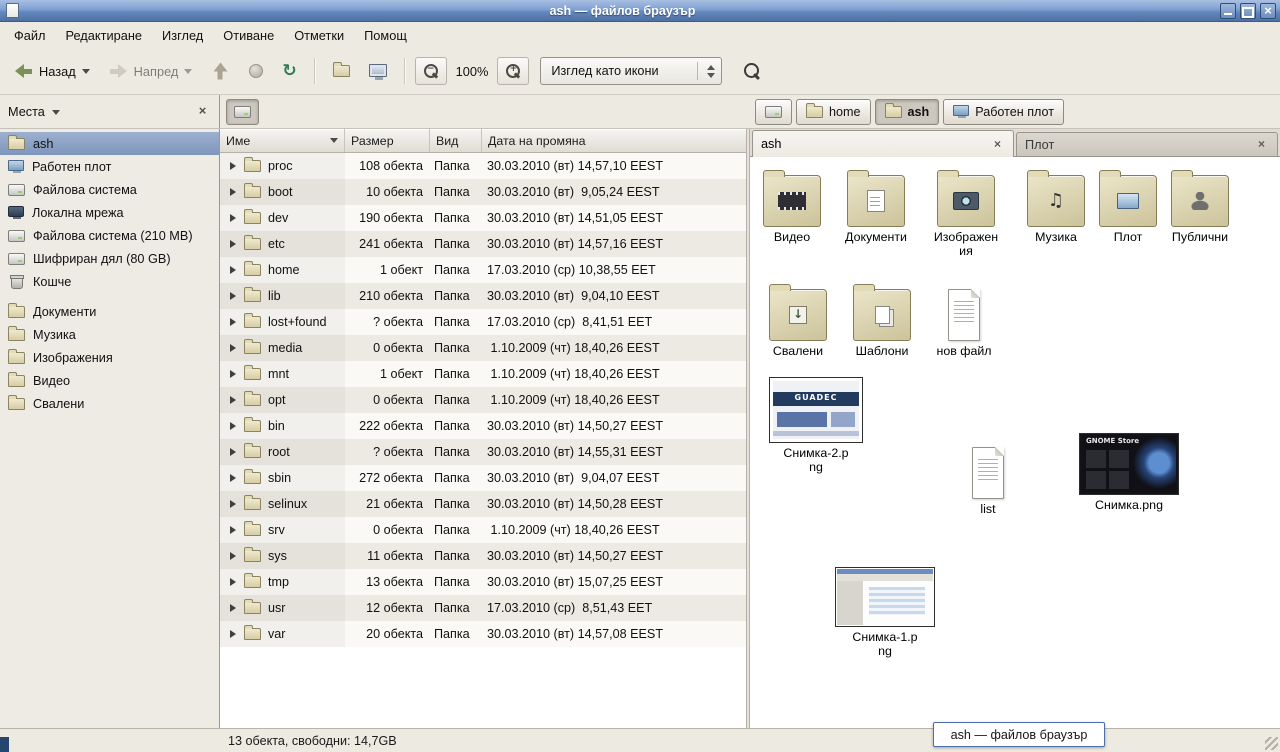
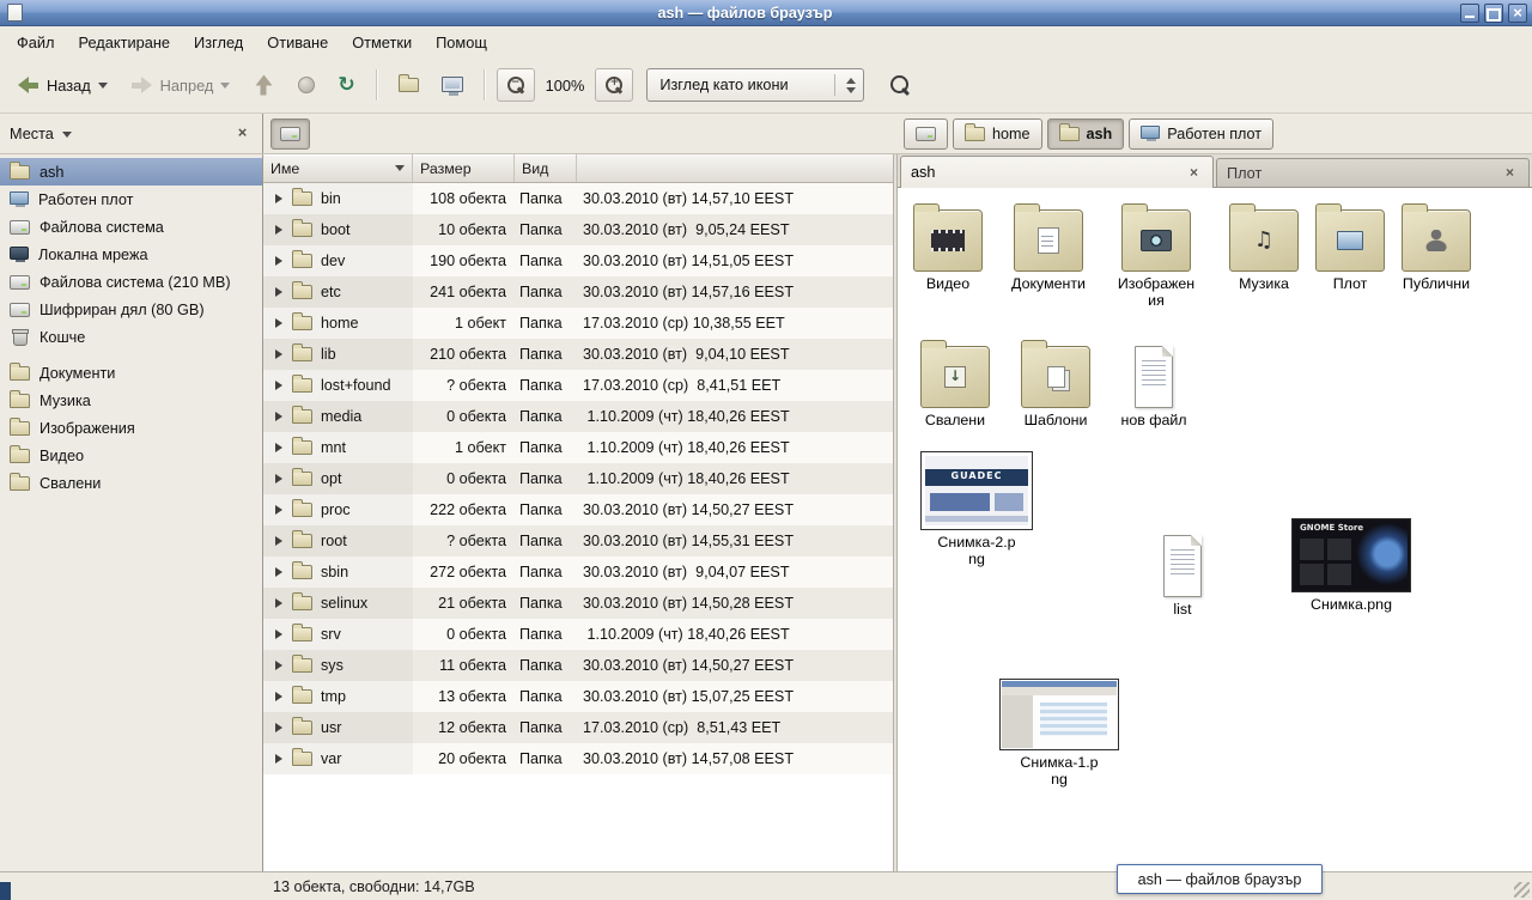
  ash — файлов браузър
  Файл
  Редактиране
  Изглед
  Отиване
  Отметки
  Помощ
  Назад
  Напред
  100%
  Изглед като икони
  Места
  home
  ash
  Работен плот
  ash
  Работен плот
  Файлова система
  Локална мрежа
  Файлова система (210 MB)
  Шифриран дял (80 GB)
  Кошче
  Документи
  Музика
  Изображения
  Видео
  Свалени
  Име
  Размер
  Вид
- Дата на промяна
- proc
+ bin
  108 обекта
  Папка
  30.03.2010 (вт) 14,57,10 EEST
  boot
  10 обекта
  Папка
  30.03.2010 (вт) 9,05,24 EEST
  dev
  190 обекта
  Папка
  30.03.2010 (вт) 14,51,05 EEST
  etc
  241 обекта
  Папка
  30.03.2010 (вт) 14,57,16 EEST
  home
  1 обект
  Папка
  17.03.2010 (ср) 10,38,55 EET
  lib
  210 обекта
  Папка
  30.03.2010 (вт) 9,04,10 EEST
  lost+found
  ? обекта
  Папка
  17.03.2010 (ср) 8,41,51 EET
  media
  0 обекта
  Папка
  1.10.2009 (чт) 18,40,26 EEST
  mnt
  1 обект
  Папка
  1.10.2009 (чт) 18,40,26 EEST
  opt
  0 обекта
  Папка
  1.10.2009 (чт) 18,40,26 EEST
- bin
+ proc
  222 обекта
  Папка
  30.03.2010 (вт) 14,50,27 EEST
  root
  ? обекта
  Папка
  30.03.2010 (вт) 14,55,31 EEST
  sbin
  272 обекта
  Папка
  30.03.2010 (вт) 9,04,07 EEST
  selinux
  21 обекта
  Папка
  30.03.2010 (вт) 14,50,28 EEST
  srv
  0 обекта
  Папка
  1.10.2009 (чт) 18,40,26 EEST
  sys
  11 обекта
  Папка
  30.03.2010 (вт) 14,50,27 EEST
  tmp
  13 обекта
  Папка
  30.03.2010 (вт) 15,07,25 EEST
  usr
  12 обекта
  Папка
  17.03.2010 (ср) 8,51,43 EET
  var
  20 обекта
  Папка
  30.03.2010 (вт) 14,57,08 EEST
  ash
  Плот
  Видео
  Документи
  Изображения
  Музика
  Плот
  Публични
  Свалени
  Шаблони
  нов файл
  Снимка-2.png
  list
  Снимка.png
  Снимка-1.png
  13 обекта, свободни: 14,7GB
  ash — файлов браузър
